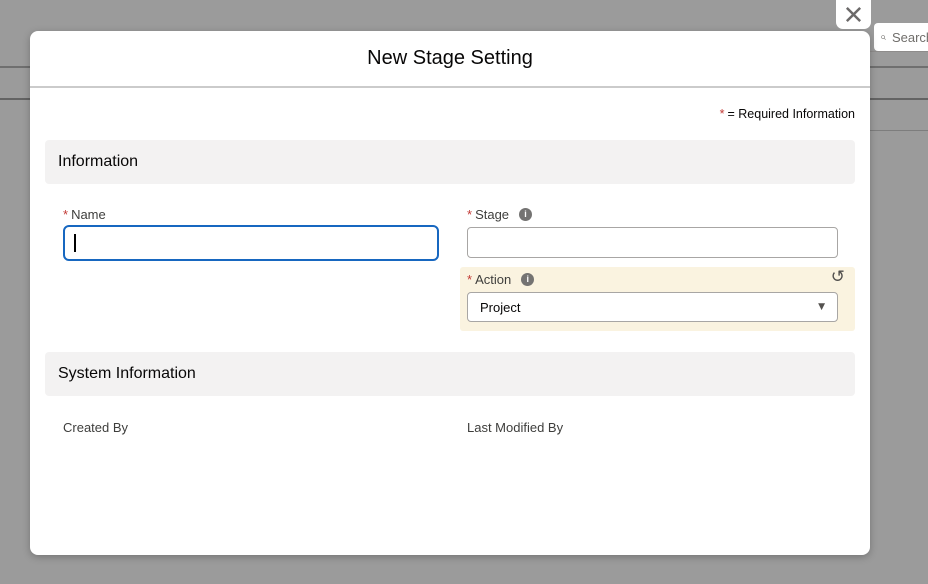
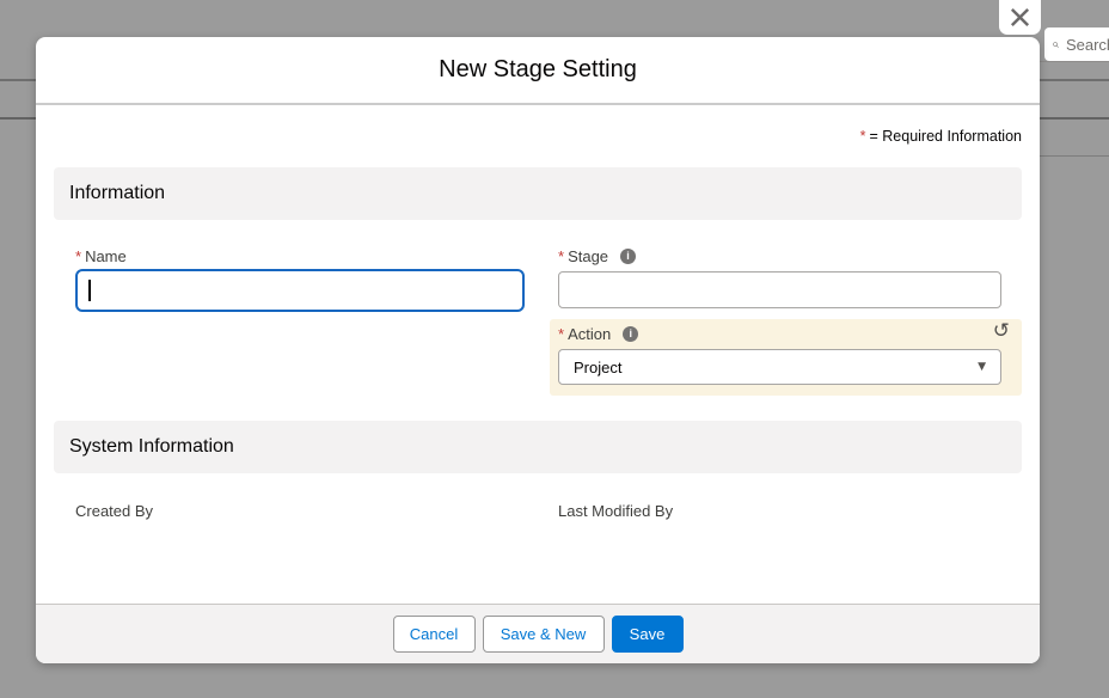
  New Stage Setting
  * = Required Information
  Information
  *
  Name
  *
  Stage
  i
  *
  Action
  i
  ↺
  Project
  ▼
  System Information
  Created By
  Last Modified By
+ Cancel
+ Save & New
+ Save
